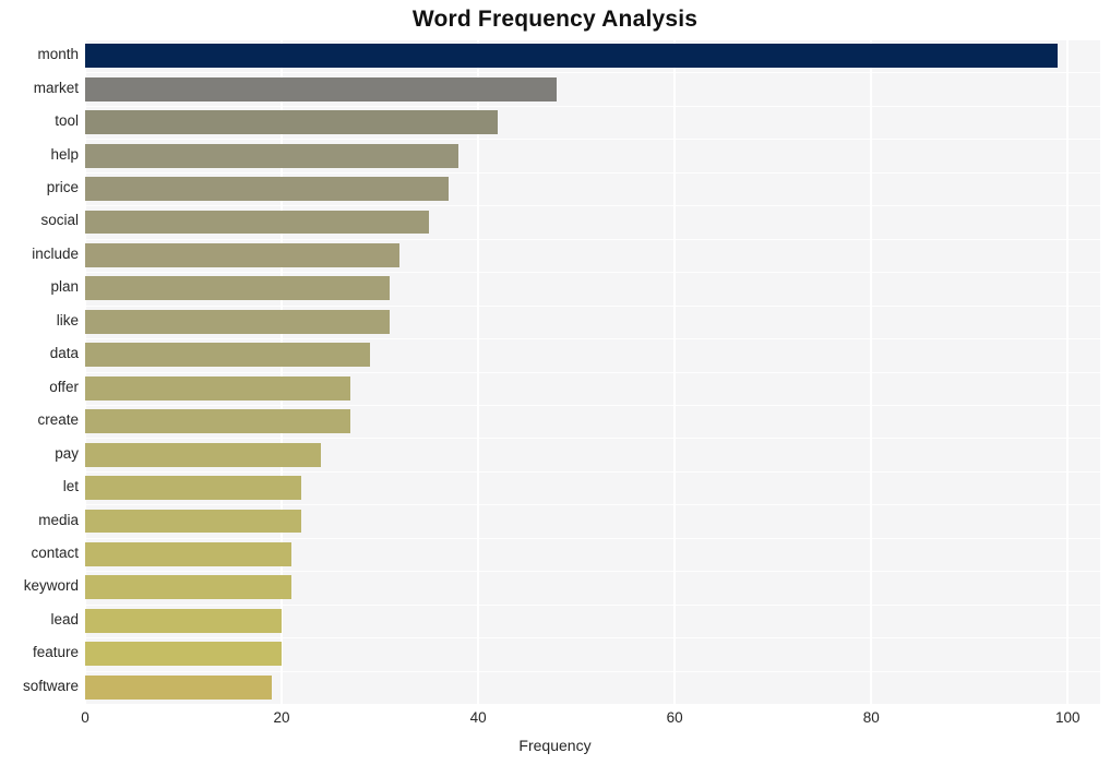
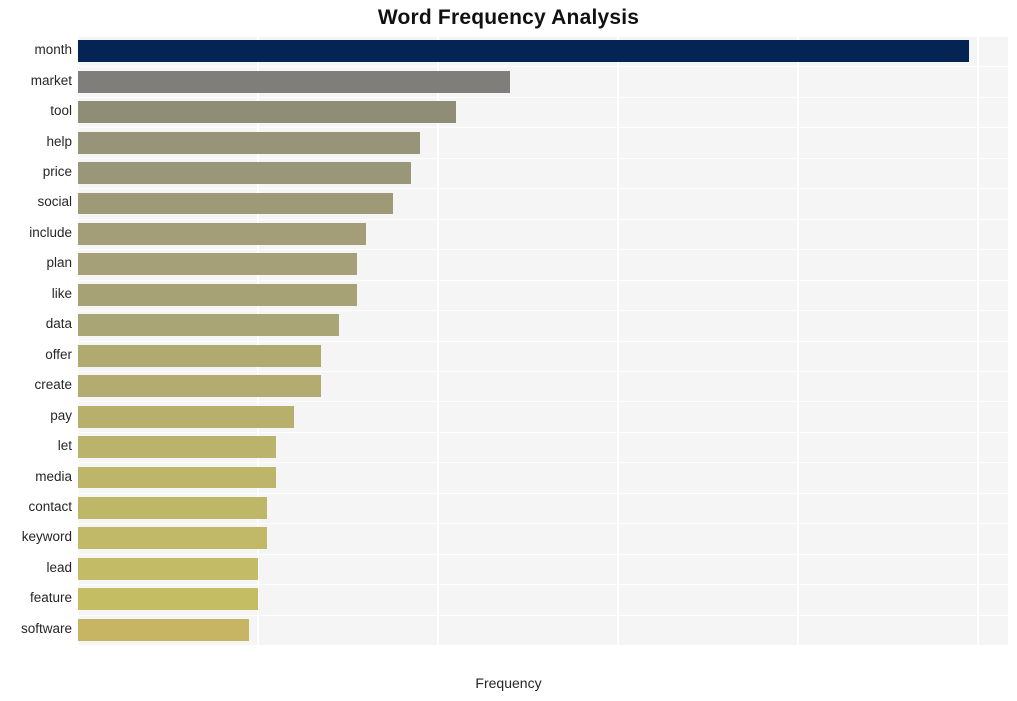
  Word Frequency Analysis
  month
  market
  tool
  help
  price
  social
  include
  plan
  like
  data
  offer
  create
  pay
  let
  media
  contact
  keyword
  lead
  feature
  software
- 0
- 20
- 40
- 60
- 80
- 100
  Frequency
